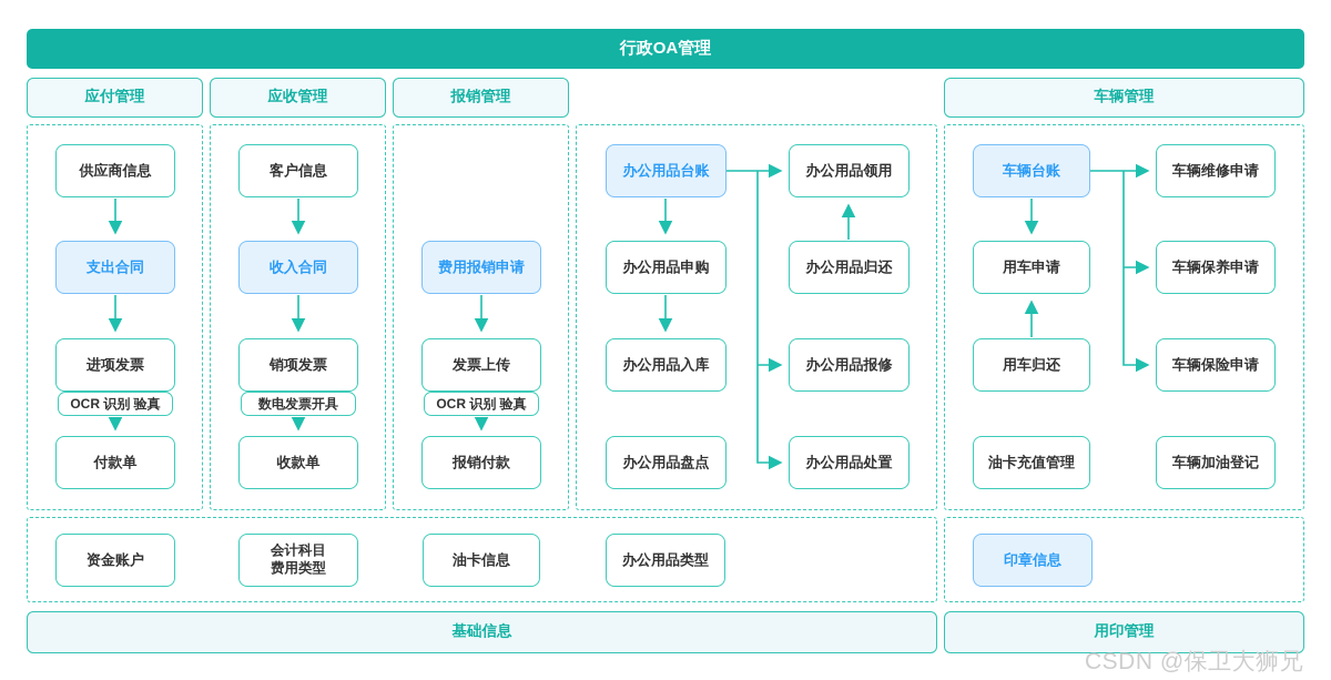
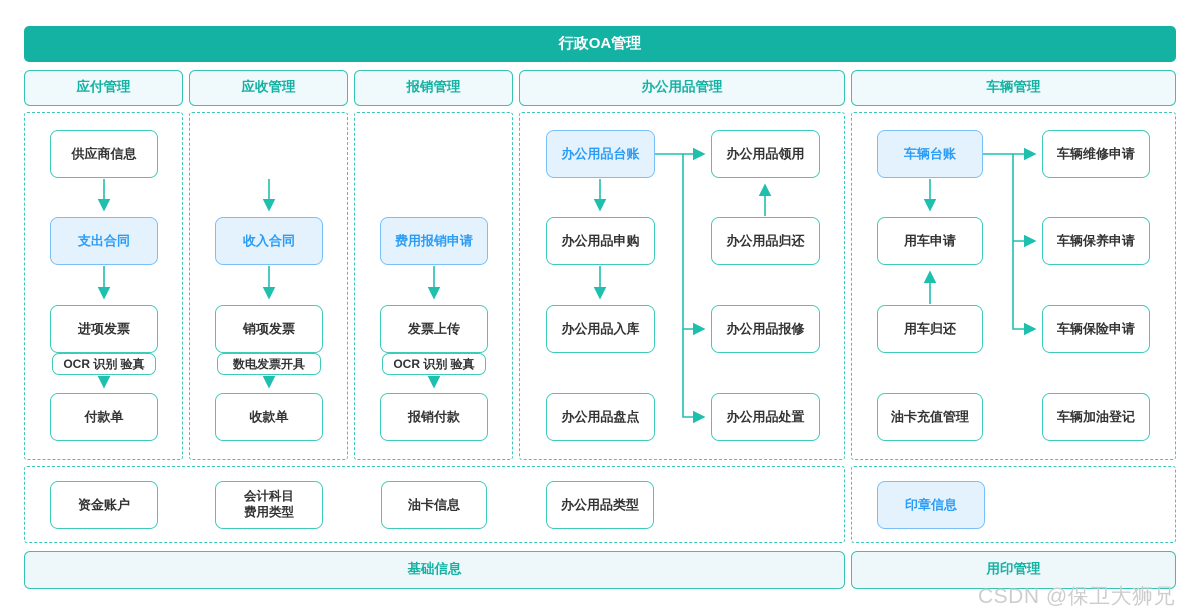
  行政OA管理
  应付管理
  应收管理
  报销管理
+ 办公用品管理
  车辆管理
  供应商信息
  支出合同
  进项发票
  OCR 识别 验真
  付款单
- 客户信息
  收入合同
  销项发票
  数电发票开具
  收款单
  费用报销申请
  发票上传
  OCR 识别 验真
  报销付款
  办公用品台账
  办公用品申购
  办公用品入库
  办公用品盘点
  办公用品领用
  办公用品归还
  办公用品报修
  办公用品处置
  车辆台账
  用车申请
  用车归还
  油卡充值管理
  车辆维修申请
  车辆保养申请
  车辆保险申请
  车辆加油登记
  资金账户
  会计科目
  费用类型
  油卡信息
  办公用品类型
  印章信息
  基础信息
  用印管理
  CSDN @保卫大狮兄
